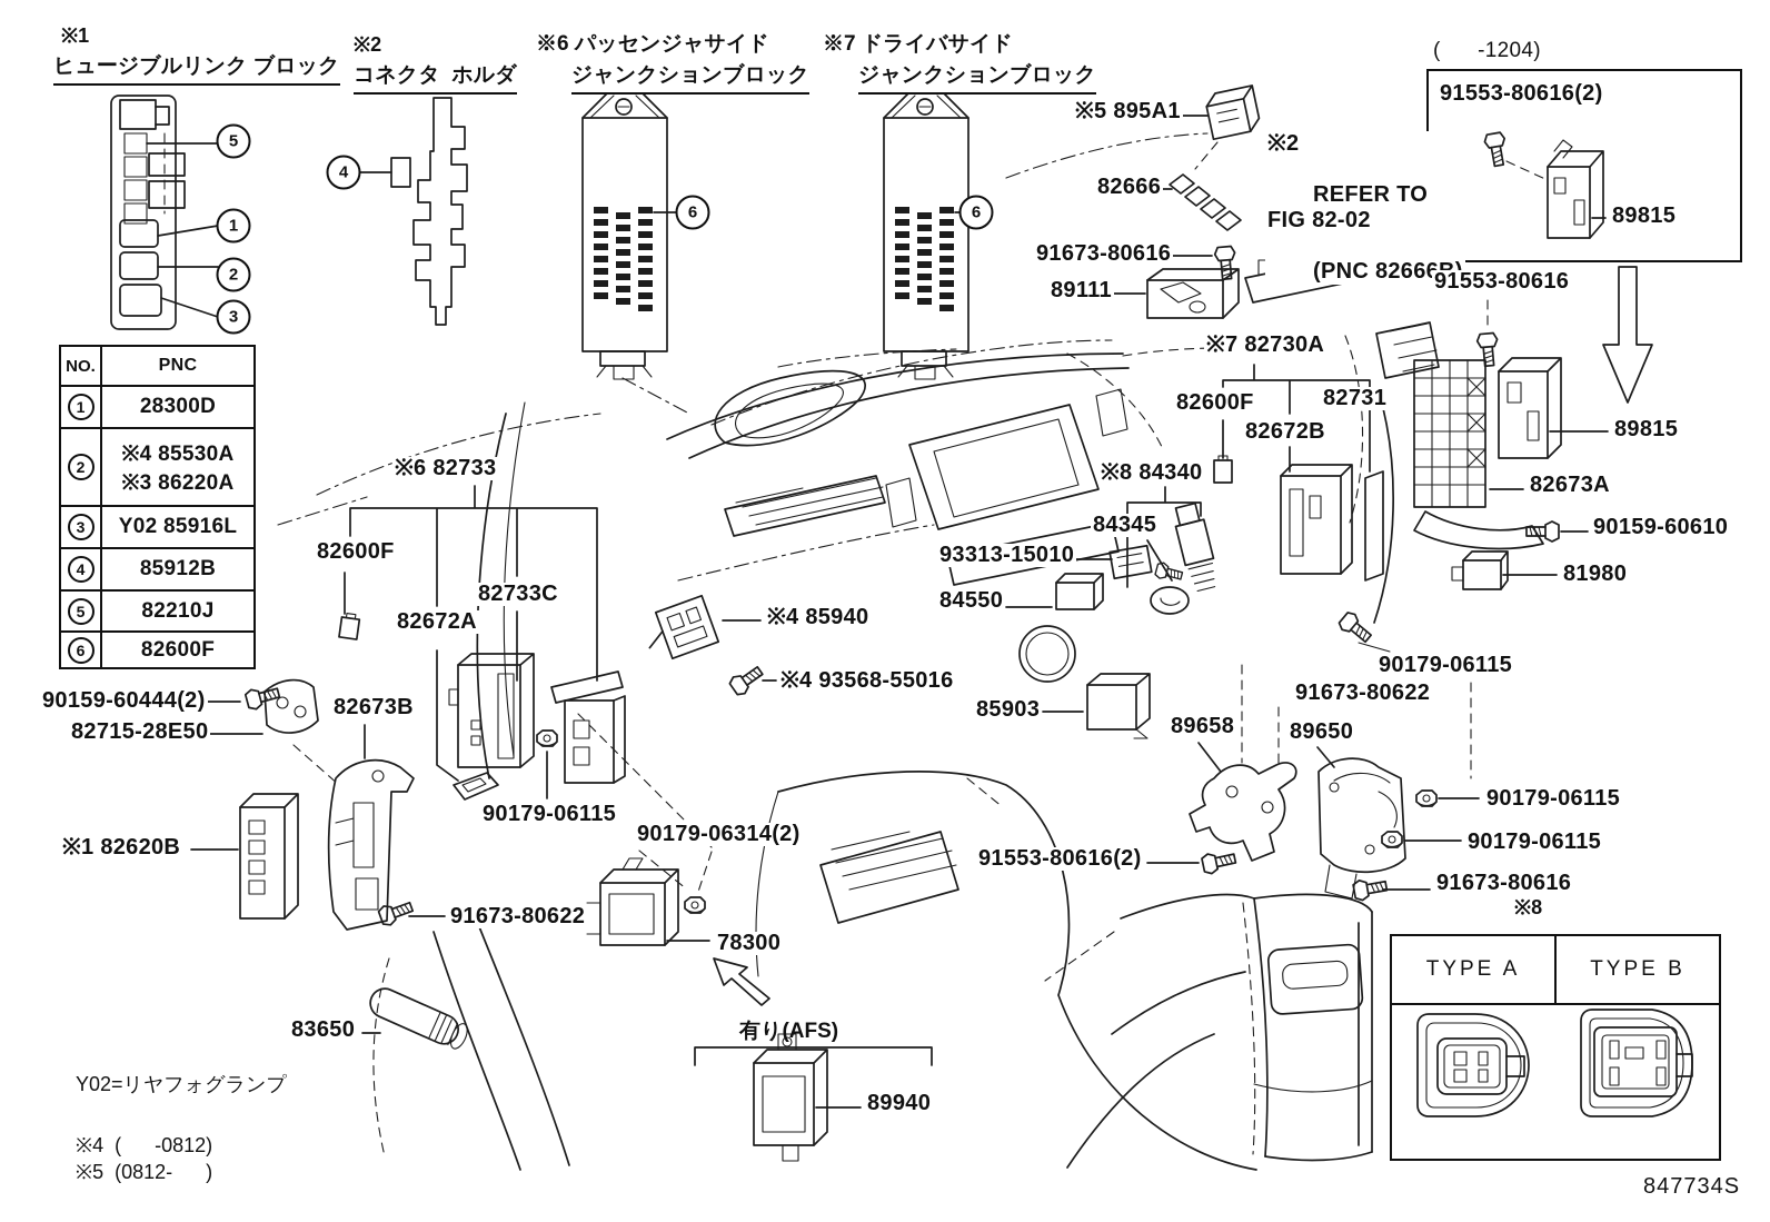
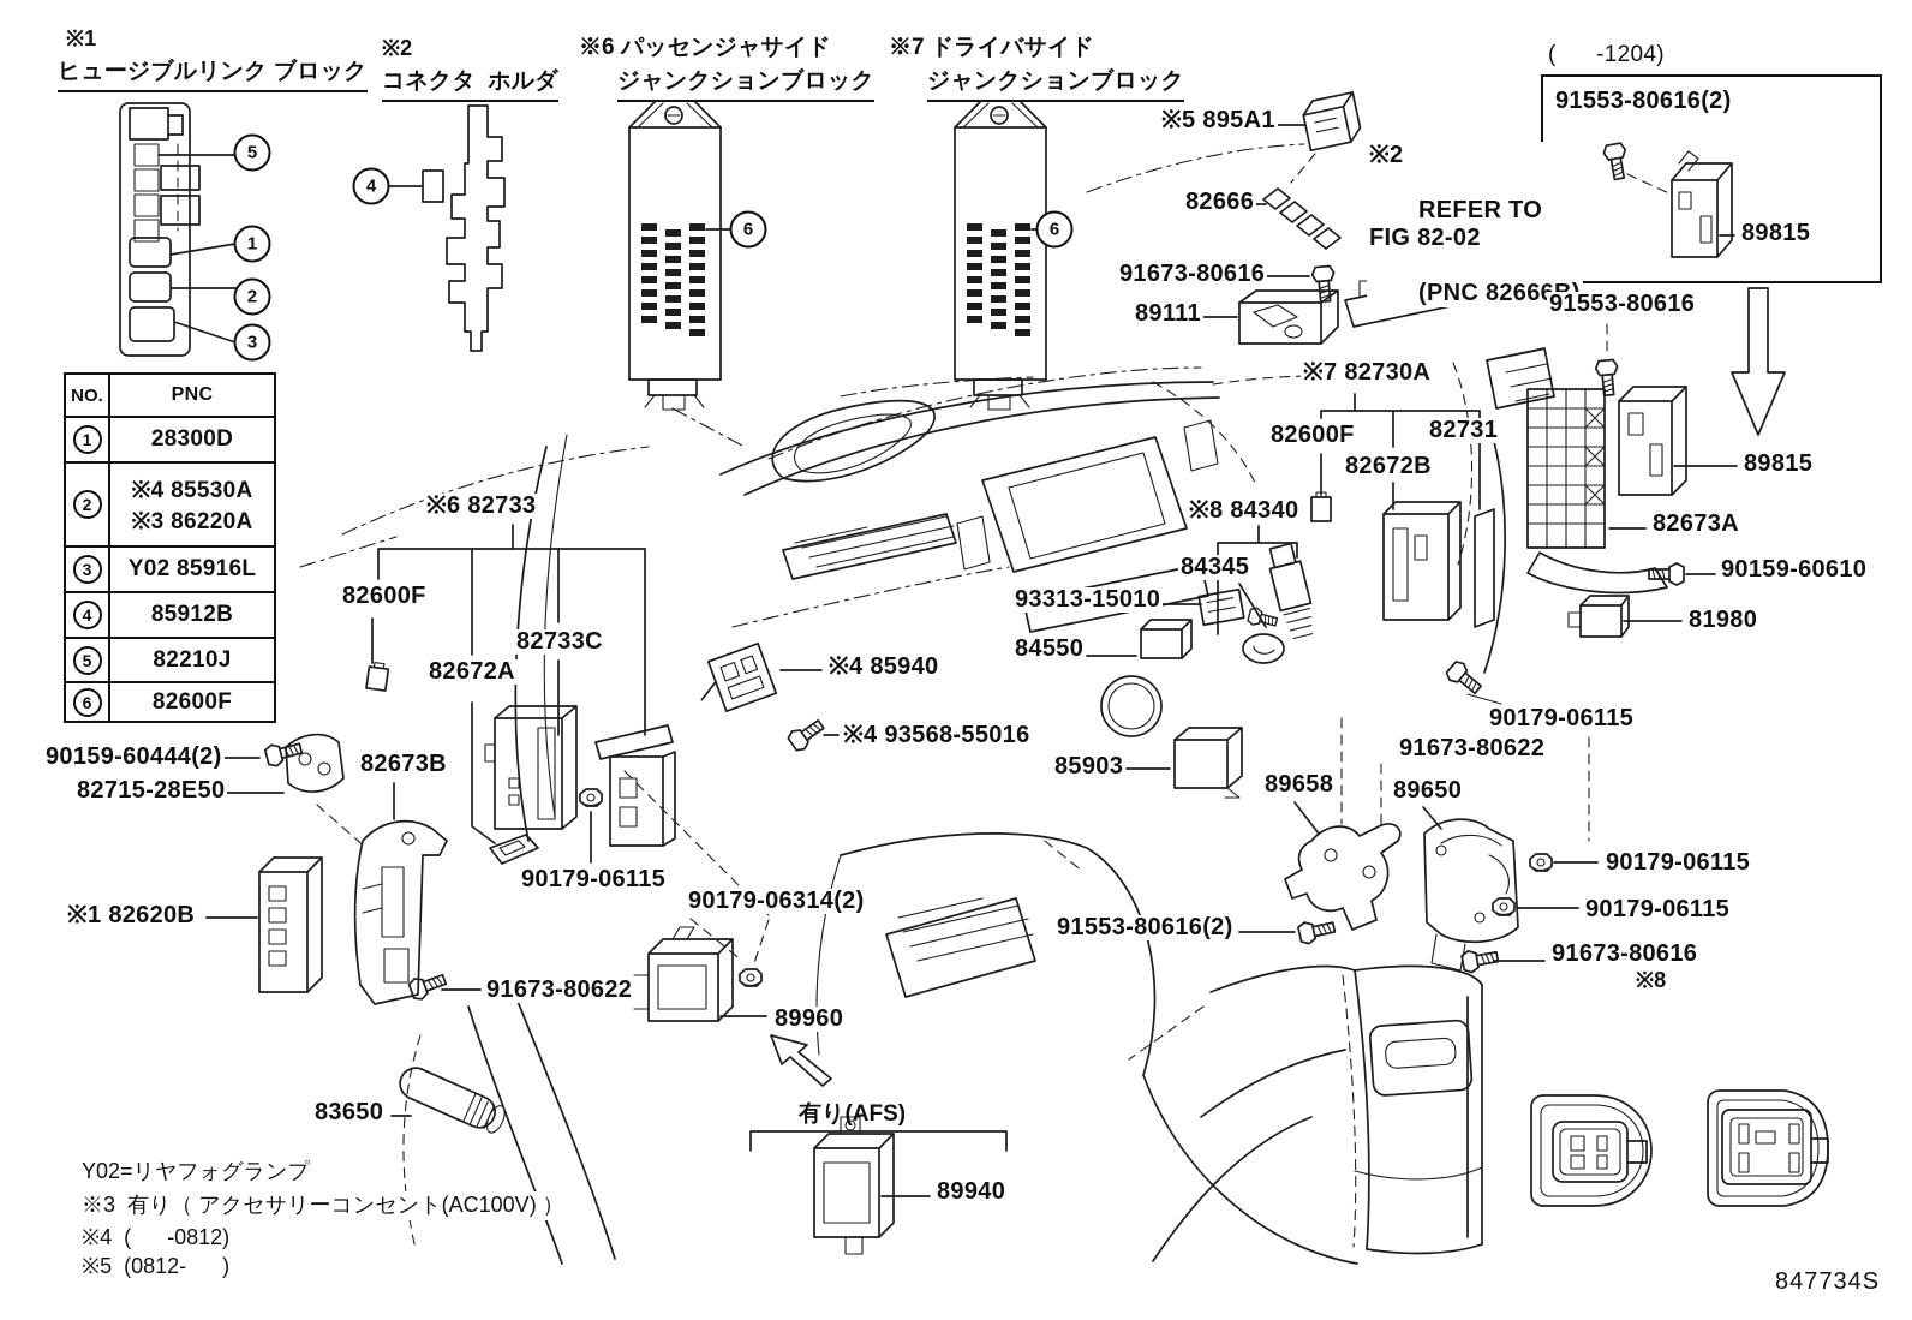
  ※1
  ヒュージブルリンク ブロック
  ※2
  コネクタ ホルダ
  ※6 パッセンジャサイド
  ジャンクションブロック
  ※7 ドライバサイド
  ジャンクションブロック
  ( -1204)
  91553-80616(2)
  89815
  ※2
  REFER TO
  FIG 82-02
  (PNC 8266
  NO.
  PNC
  1
  28300D
  2
  ※4 85530A
  ※3 86220A
  3
  Y02 85916L
  4
  85912B
  5
  82210J
  6
  82600F
  ※5 895A1
  82666
  91673-80616
  89111
  91553-80616
  ※7 82730A
  82600F
  82731
  82672B
  ※8 84340
  84345
  93313-15010
  84550
  89815
  82673A
  90159-60610
  81980
  ※6 82733
  82600F
  82733C
  82672A
  ※4 85940
  ※4 93568-55016
  85903
  89658
  89650
  91673-80622
  90179-06115
  90179-06115
  90179-06115
  91673-80616
  91553-80616(2)
  90159-60444(2)
  82715-28E50
  82673B
  ※1 82620B
  90179-06115
  90179-06314(2)
  91673-80622
- 78300
+ 89960
  83650
  89940
  5
  1
  2
  3
  4
  6
  6
  有り(AFS)
  Y02=リヤフォグランプ
+ ※3 有り（ アクセサリーコンセント(AC100V) ）
  ※4 ( -0812)
  ※5 (0812- )
  ※8
- TYPE A
- TYPE B
  847734S
